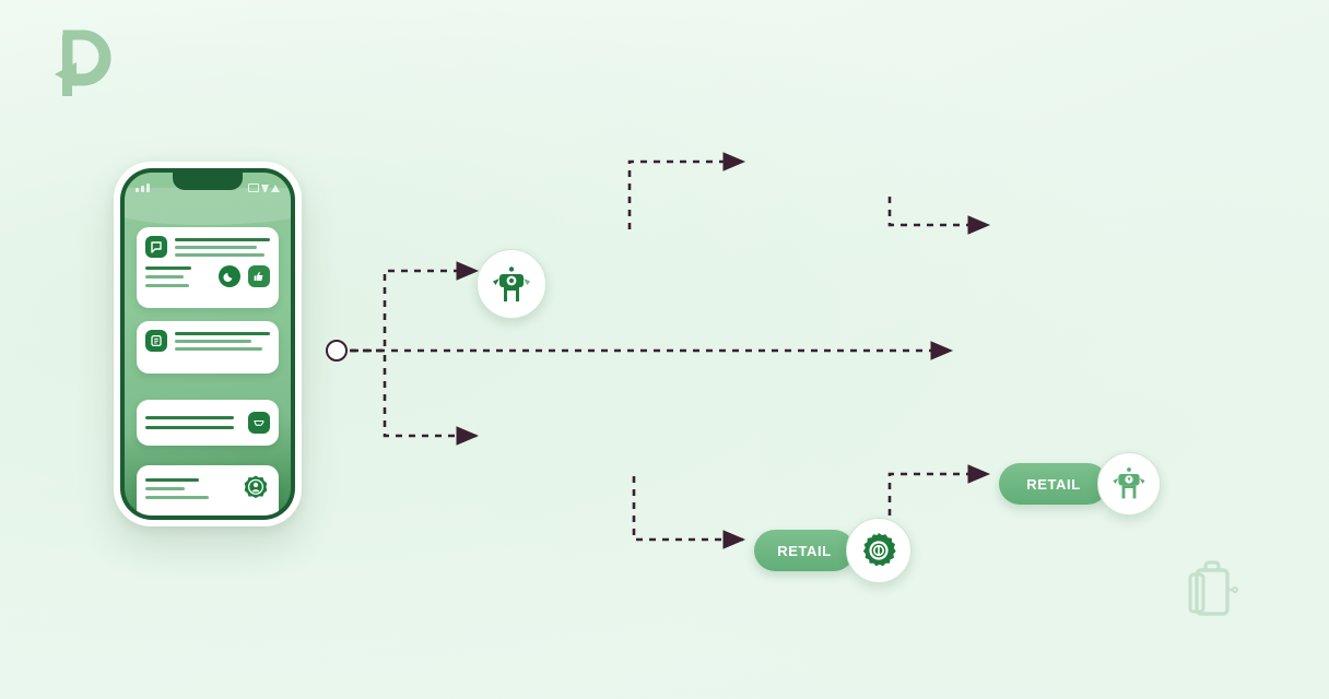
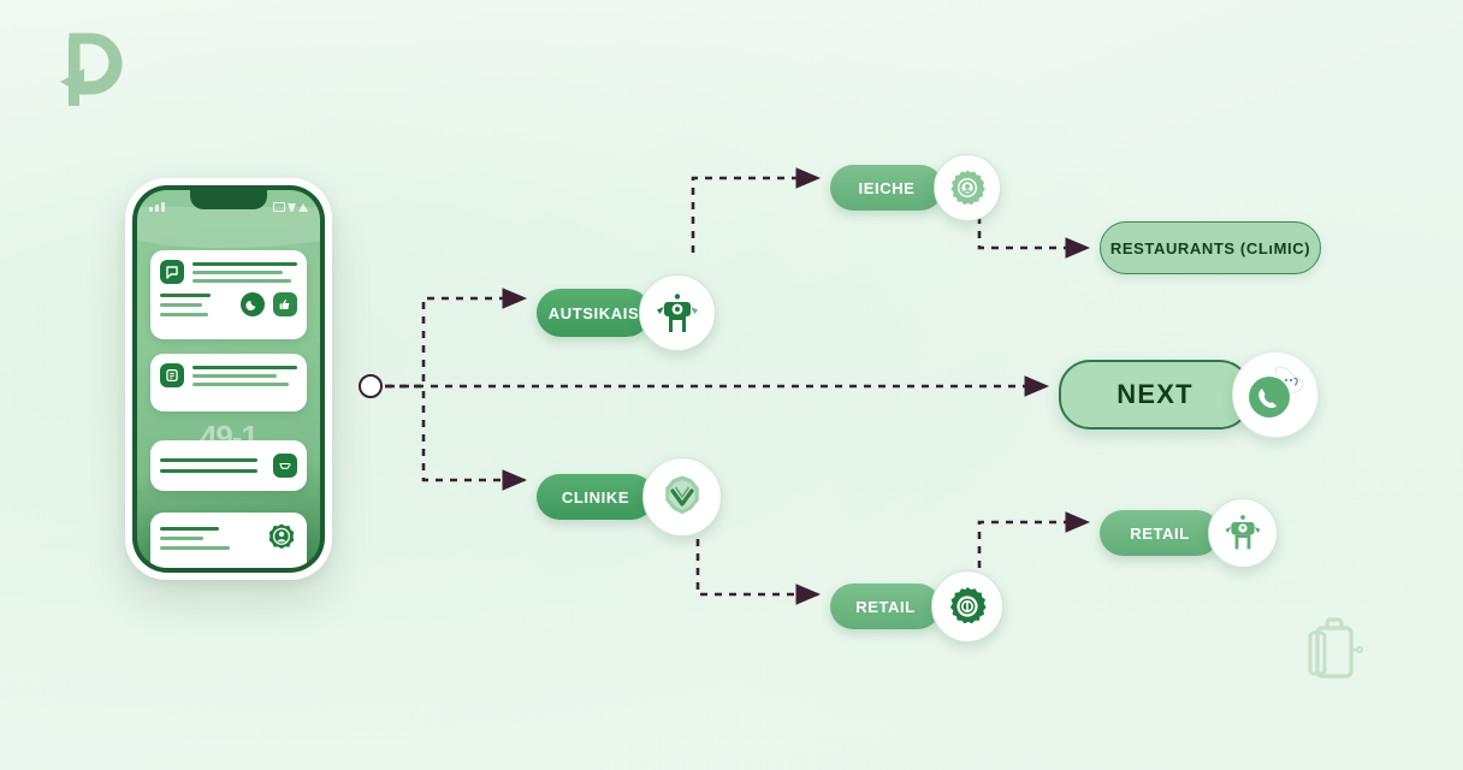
+ 49-1
+ AUTSIKAIS
+ IEICHE
+ RESTAURANTS (CLıMIC)
+ NEXT
+ CLINIKE
  RETAIL
  RETAIL
